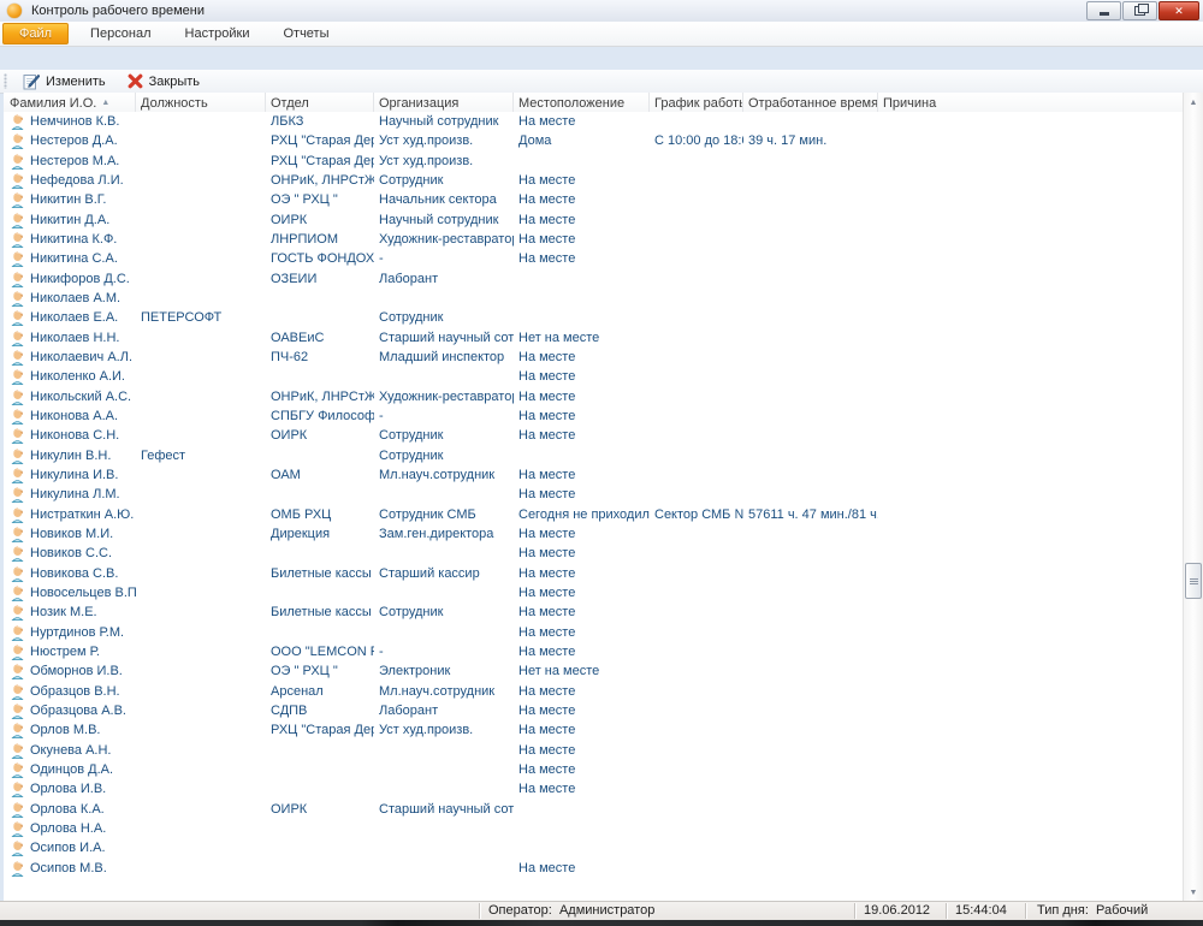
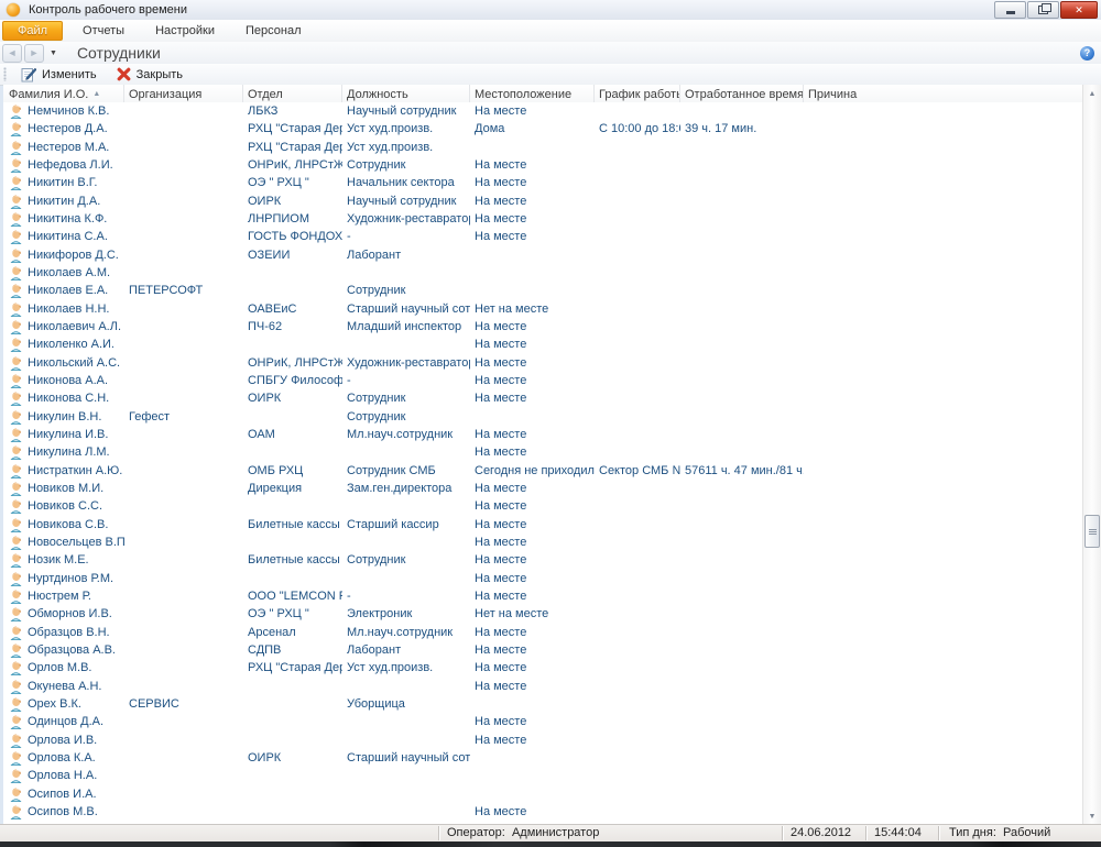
  Контроль рабочего времени
  ✕
  Файл
- Персонал
+ Отчеты
  Настройки
- Отчеты
+ Персонал
+ ◄
+ ►
+ Сотрудники
+ ?
  Изменить
  Закрыть
  Фамилия И.О.
- Должность
+ Организация
  Отдел
- Организация
+ Должность
  Местоположение
  График работ
  Отработанное время
  Причина
  Немчинов К.В.
  ЛБКЗ
  Научный сотрудник
  На месте
  Нестеров Д.А.
  РХЦ "Старая Де
  Уст худ.произв.
  Дома
  С 10:00 до 18:
  39 ч. 17 мин.
  Нестеров М.А.
  РХЦ "Старая Де
  Уст худ.произв.
  Нефедова Л.И.
  ОНРиК, ЛНРСтЖ
  Сотрудник
  На месте
  Никитин В.Г.
  ОЭ " РХЦ "
  Начальник сектора
  На месте
  Никитин Д.А.
  ОИРК
  Научный сотрудник
  На месте
  Никитина К.Ф.
  ЛНРПИОМ
  Художник-реставрато
  На месте
  Никитина С.А.
  ГОСТЬ ФОНДОХ
  -
  На месте
  Никифоров Д.С.
  ОЗЕИИ
  Лаборант
  Николаев А.М.
  Николаев Е.А.
  ПЕТЕРСОФТ
  Сотрудник
  Николаев Н.Н.
  ОАВЕиС
  Старший научный сот
  Нет на месте
  Николаевич А.Л.
  ПЧ-62
  Младший инспектор
  На месте
  Николенко А.И.
  На месте
  Никольский А.С.
  ОНРиК, ЛНРСтЖ
  Художник-реставрато
  На месте
  Никонова А.А.
  СПБГУ Философ
  -
  На месте
  Никонова С.Н.
  ОИРК
  Сотрудник
  На месте
  Никулин В.Н.
  Гефест
  Сотрудник
  Никулина И.В.
  ОАМ
  Мл.науч.сотрудник
  На месте
  Никулина Л.М.
  На месте
  Нистраткин А.Ю.
  ОМБ РХЦ
  Сотрудник СМБ
  Сегодня не приходил
  Сектор СМБ №
  57611 ч. 47 мин./81 ч
  Новиков М.И.
  Дирекция
  Зам.ген.директора
  На месте
  Новиков С.С.
  На месте
  Новикова С.В.
  Билетные кассы
  Старший кассир
  На месте
  Новосельцев В.П
  На месте
  Нозик М.Е.
  Билетные кассы
  Сотрудник
  На месте
  Нуртдинов Р.М.
  На месте
  Нюстрем Р.
  ООО "LEMCON
  -
  На месте
  Обморнов И.В.
  ОЭ " РХЦ "
  Электроник
  Нет на месте
  Образцов В.Н.
  Арсенал
  Мл.науч.сотрудник
  На месте
  Образцова А.В.
  СДПВ
  Лаборант
  На месте
  Орлов М.В.
  РХЦ "Старая Де
  Уст худ.произв.
  На месте
  Окунева А.Н.
  На месте
+ Орех В.К.
+ СЕРВИС
+ Уборщица
  Одинцов Д.А.
  На месте
  Орлова И.В.
  На месте
  Орлова К.А.
  ОИРК
  Старший научный сот
  Орлова Н.А.
  Осипов И.А.
  Осипов М.В.
  На месте
  Оператор: Администратор
- 19.06.2012
+ 24.06.2012
  15:44:04
  Тип дня: Рабочий
